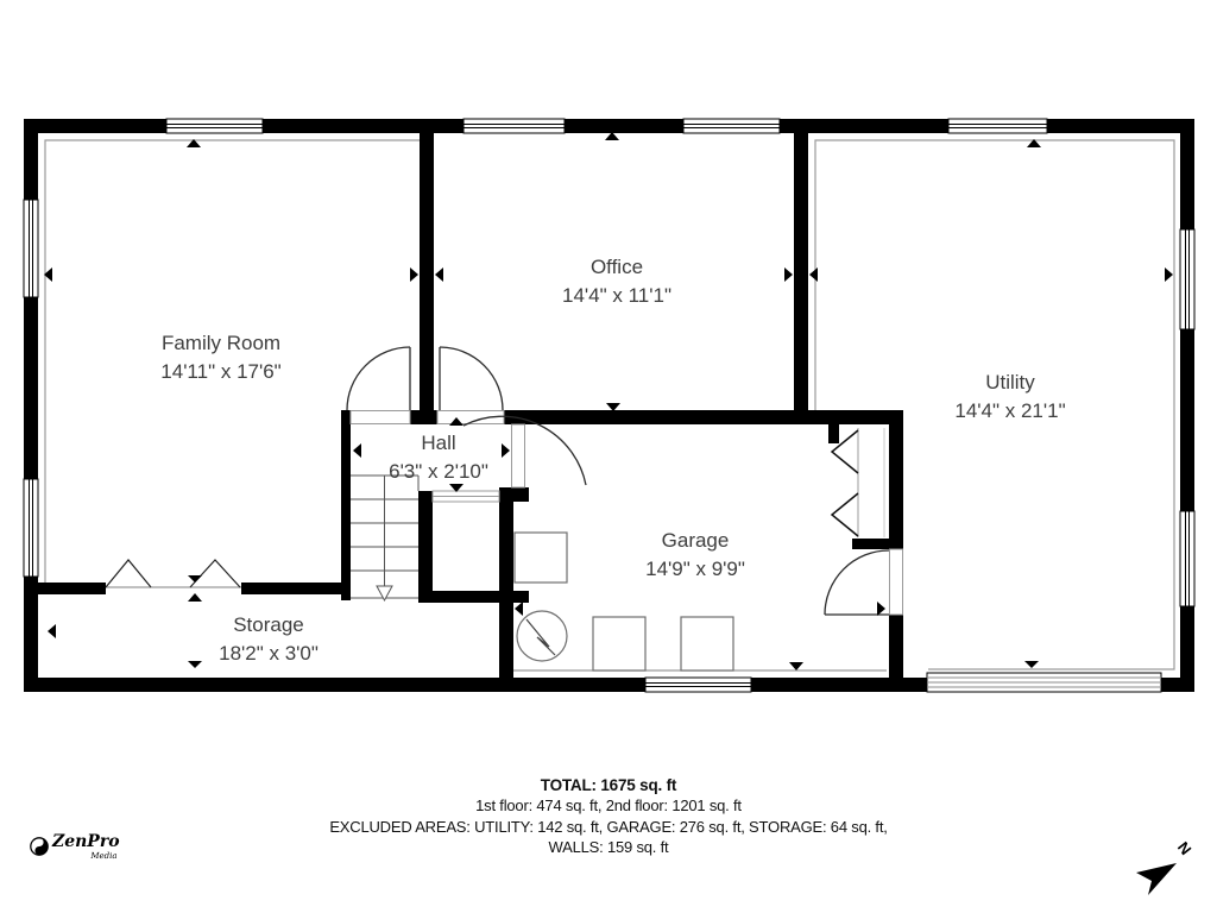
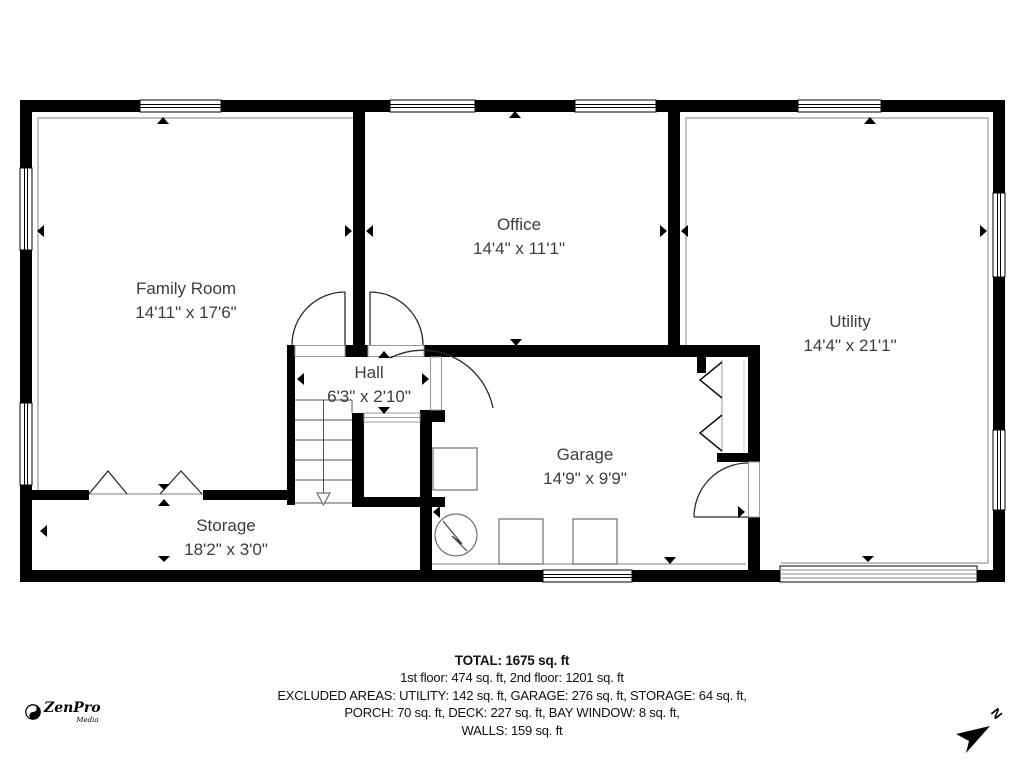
  Family Room
  14'11" x 17'6"
  Office
  14'4" x 11'1"
  Utility
  14'4" x 21'1"
  Hall
  6'3" x 2'10"
  Garage
  14'9" x 9'9"
  Storage
  18'2" x 3'0"
  TOTAL: 1675 sq. ft
  1st floor: 474 sq. ft, 2nd floor: 1201 sq. ft
  EXCLUDED AREAS: UTILITY: 142 sq. ft, GARAGE: 276 sq. ft, STORAGE: 64 sq. ft,
+ PORCH: 70 sq. ft, DECK: 227 sq. ft, BAY WINDOW: 8 sq. ft,
  WALLS: 159 sq. ft
  ZenPro
  Media
